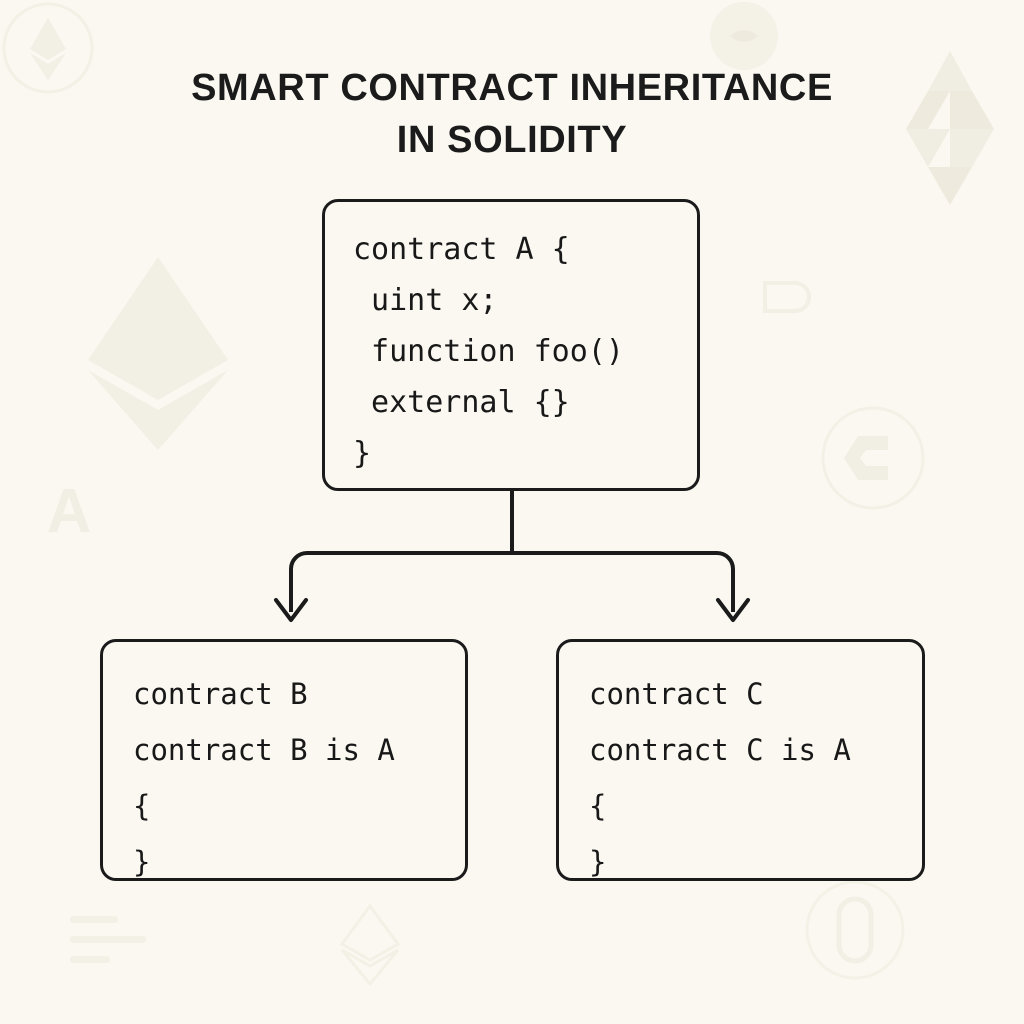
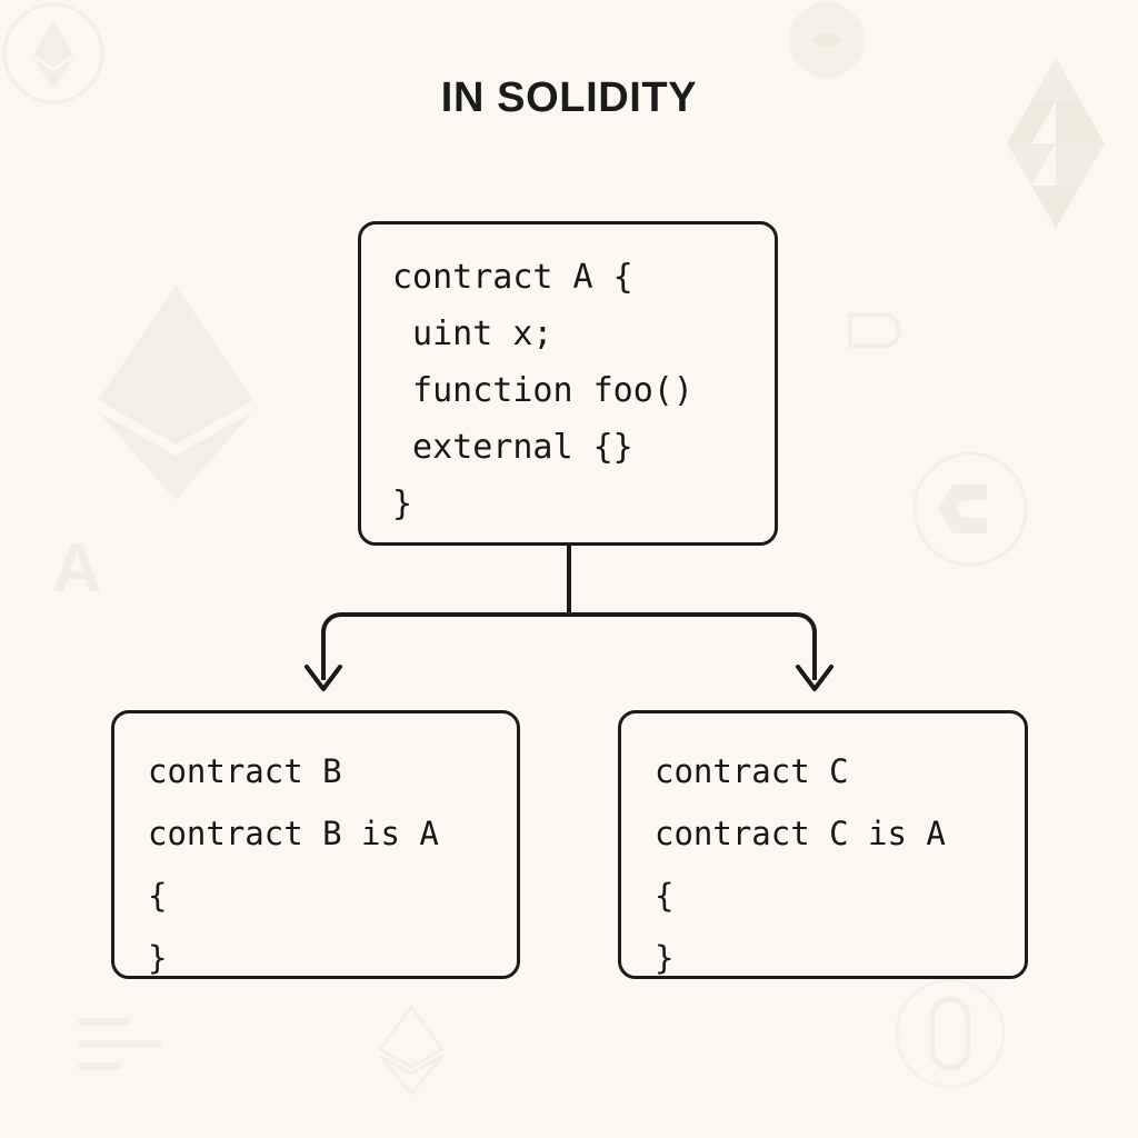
- SMART CONTRACT INHERITANCE
  IN SOLIDITY
  contract A {
  uint x;
  function foo()
  external {}
  }
  contract B
  contract B is A
  {
  }
  contract C
  contract C is A
  {
  }
